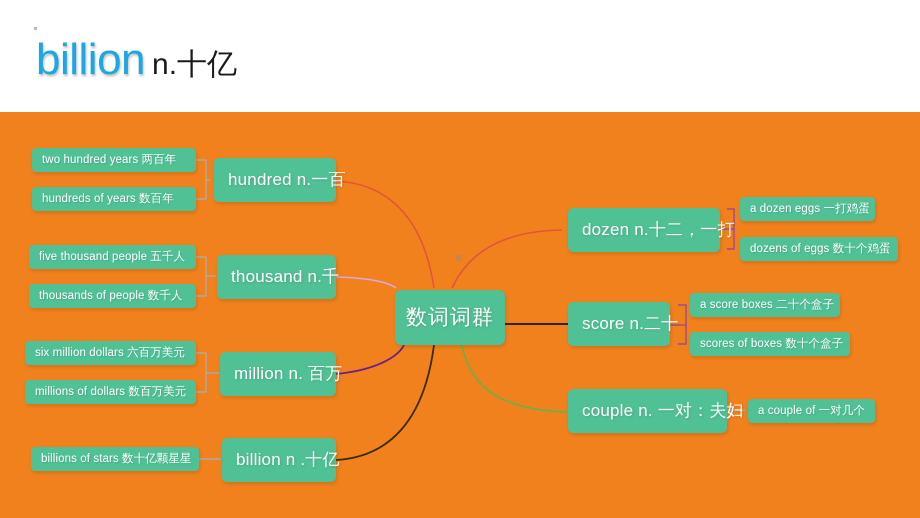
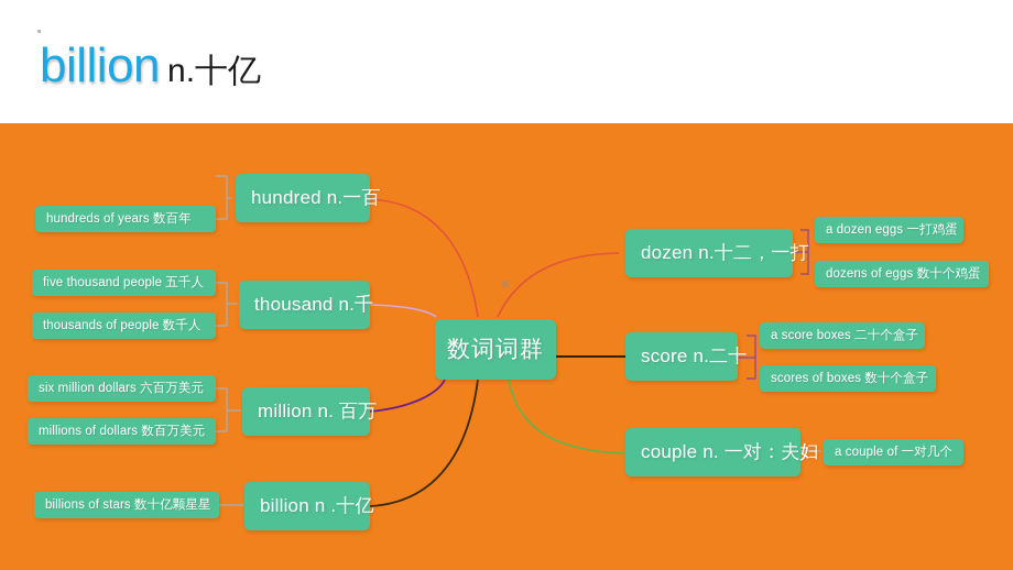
  billion n.十亿
  数词词群
  hundred n.一百
- two hundred years 两百年
  hundreds of years 数百年
  thousand n.千
  five thousand people 五千人
  thousands of people 数千人
  million n. 百万
  six million dollars 六百万美元
  millions of dollars 数百万美元
  billion n .十亿
  billions of stars 数十亿颗星星
  dozen n.十二，一打
  a dozen eggs 一打鸡蛋
  dozens of eggs 数十个鸡蛋
  score n.二十
  a score boxes 二十个盒子
  scores of boxes 数十个盒子
  couple n. 一对：夫妇
  a couple of 一对几个
